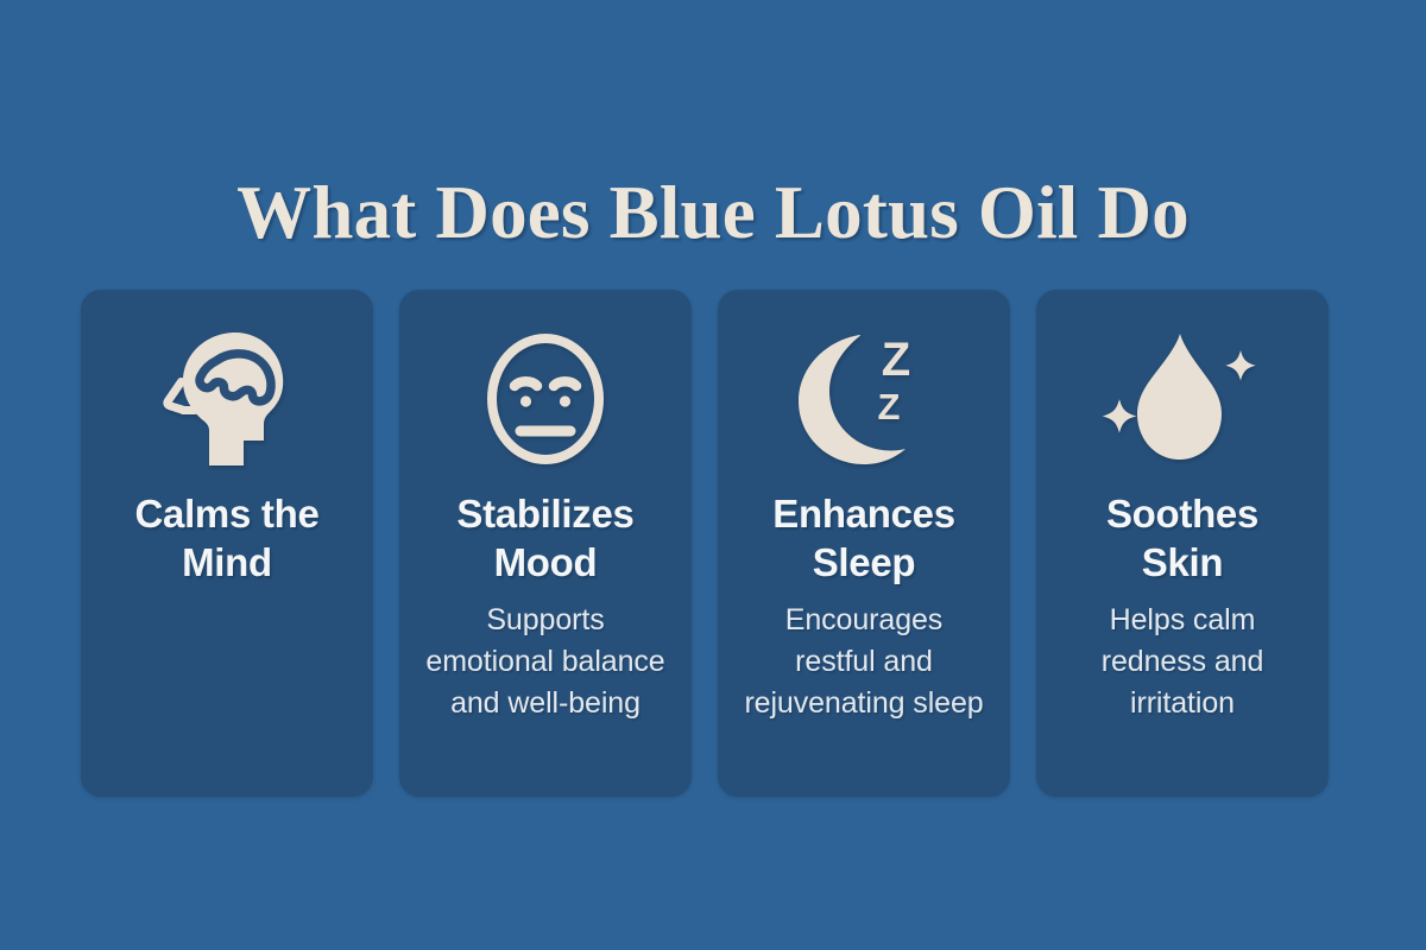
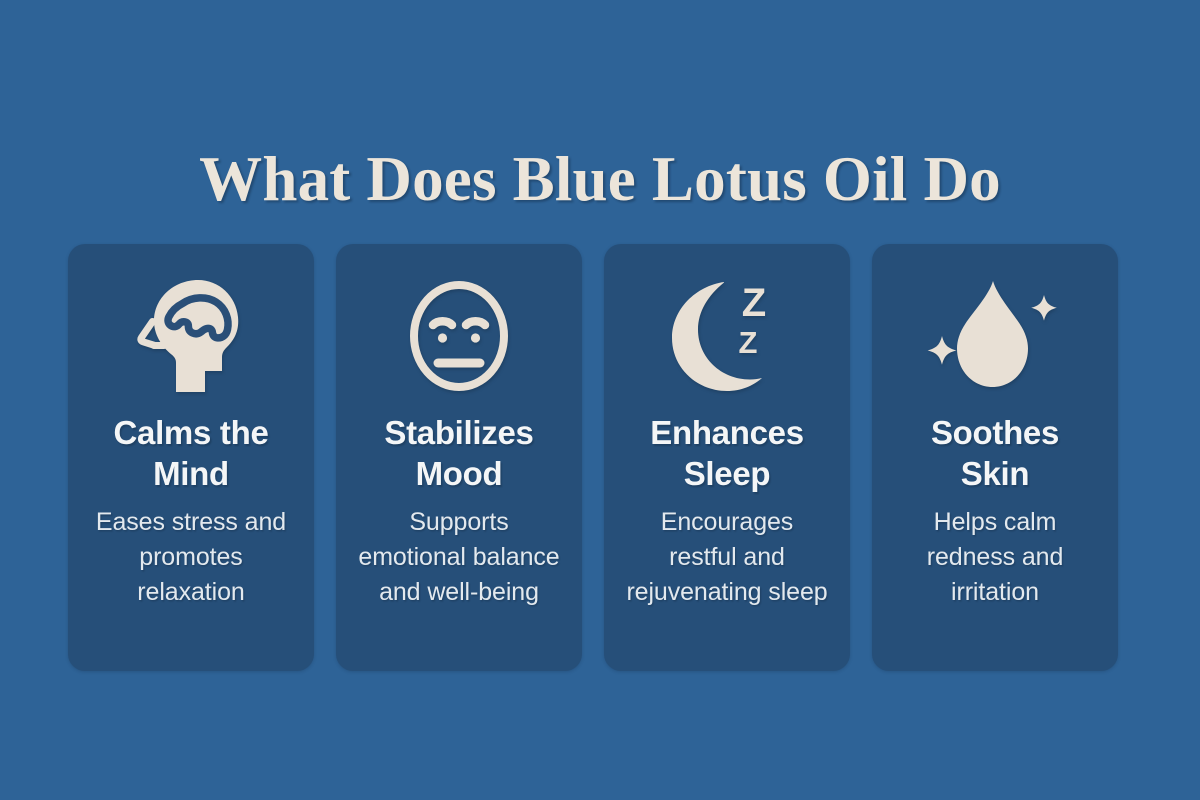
  What Does Blue Lotus Oil Do
  Calms the Mind
+ Eases stress and promotes relaxation
  Stabilizes Mood
  Supports emotional balance and well-being
  Z
  Z
  Enhances Sleep
  Encourages restful and rejuvenating sleep
  Soothes Skin
  Helps calm redness and irritation
